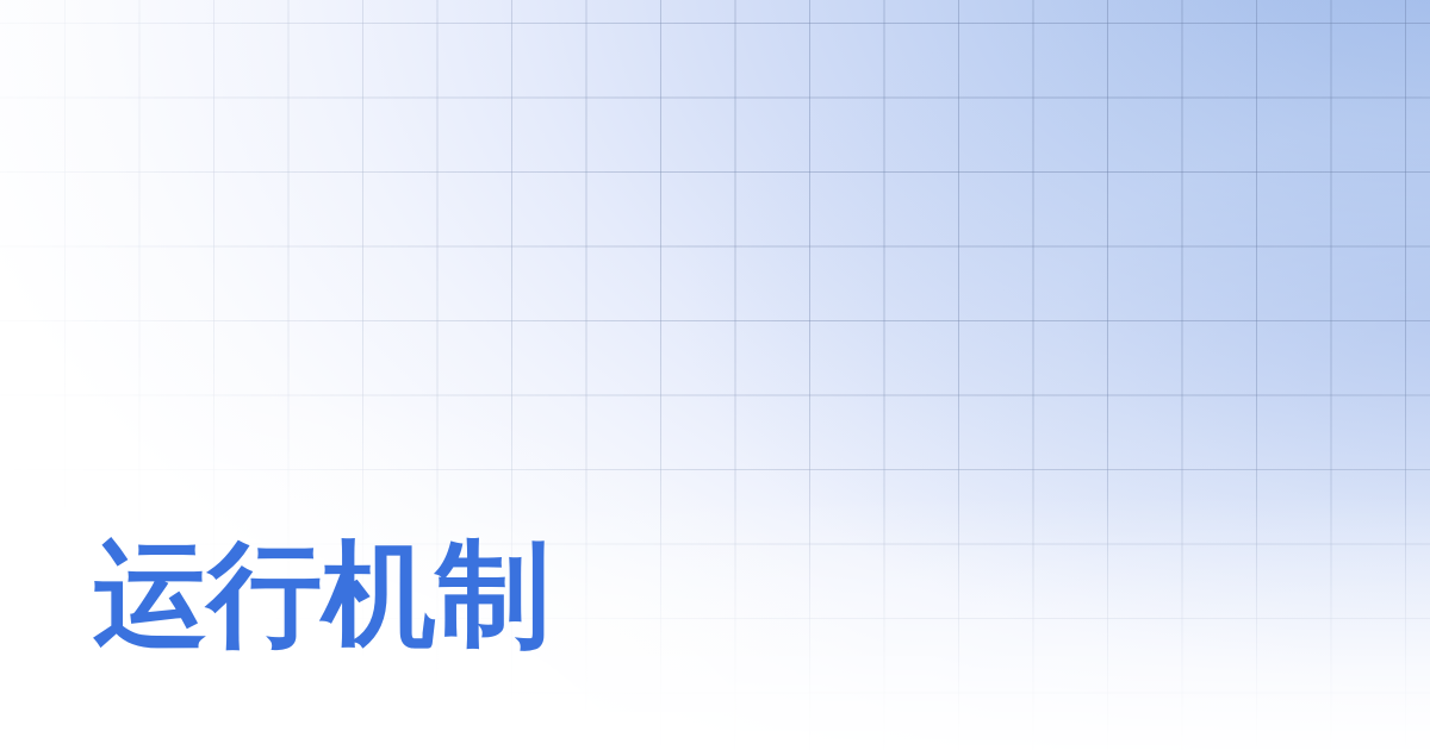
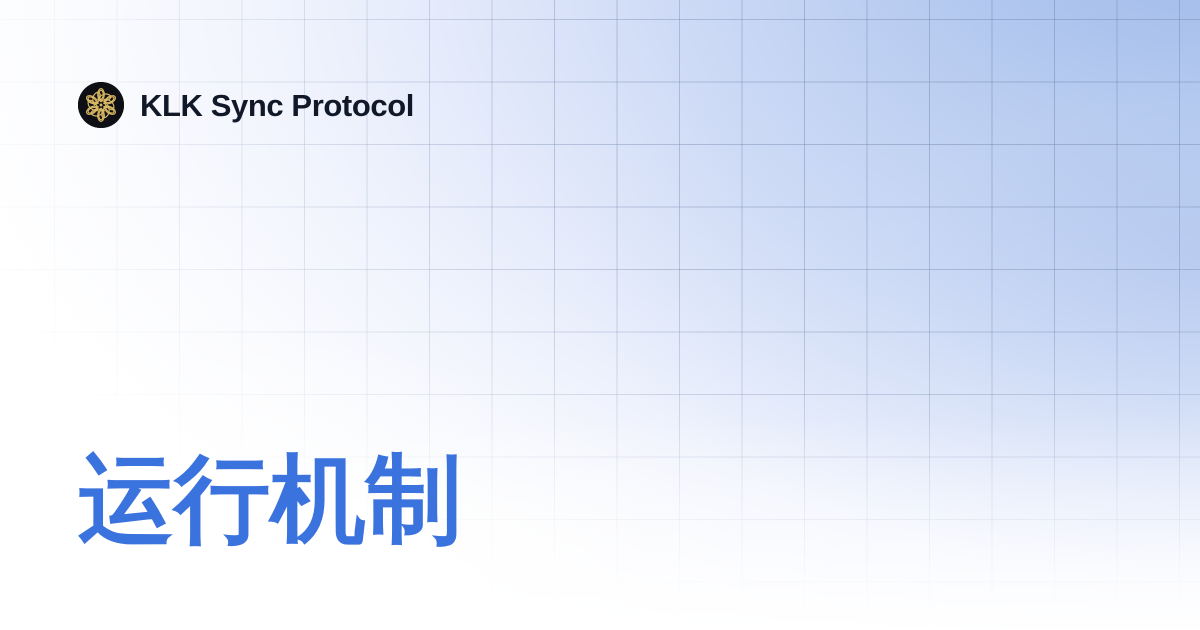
+ KLK Sync Protocol
  运行机制
